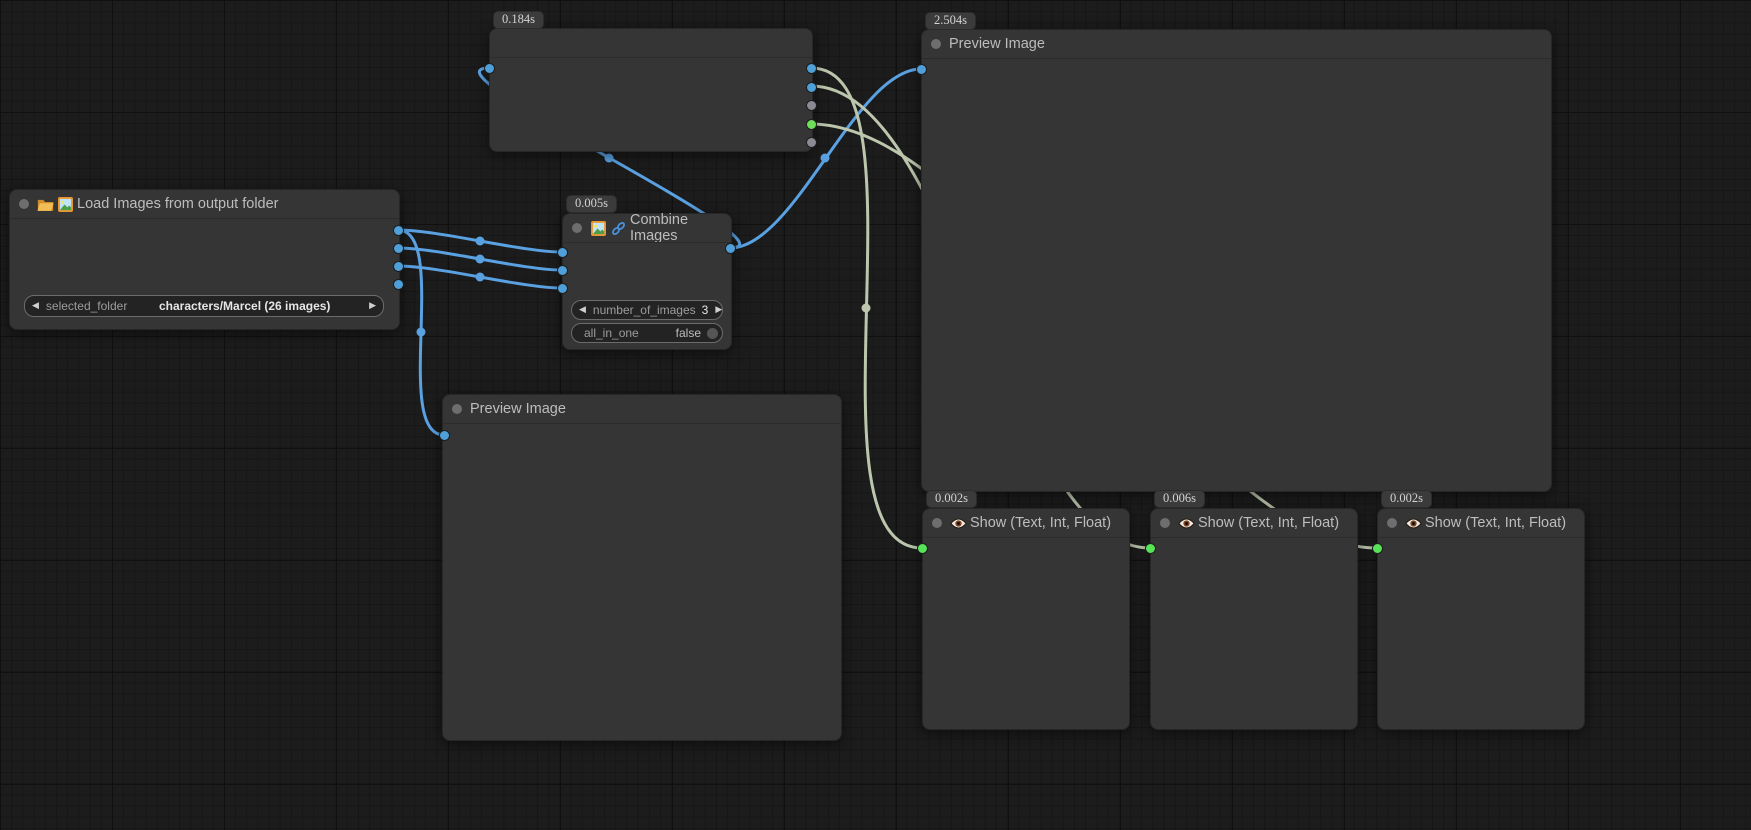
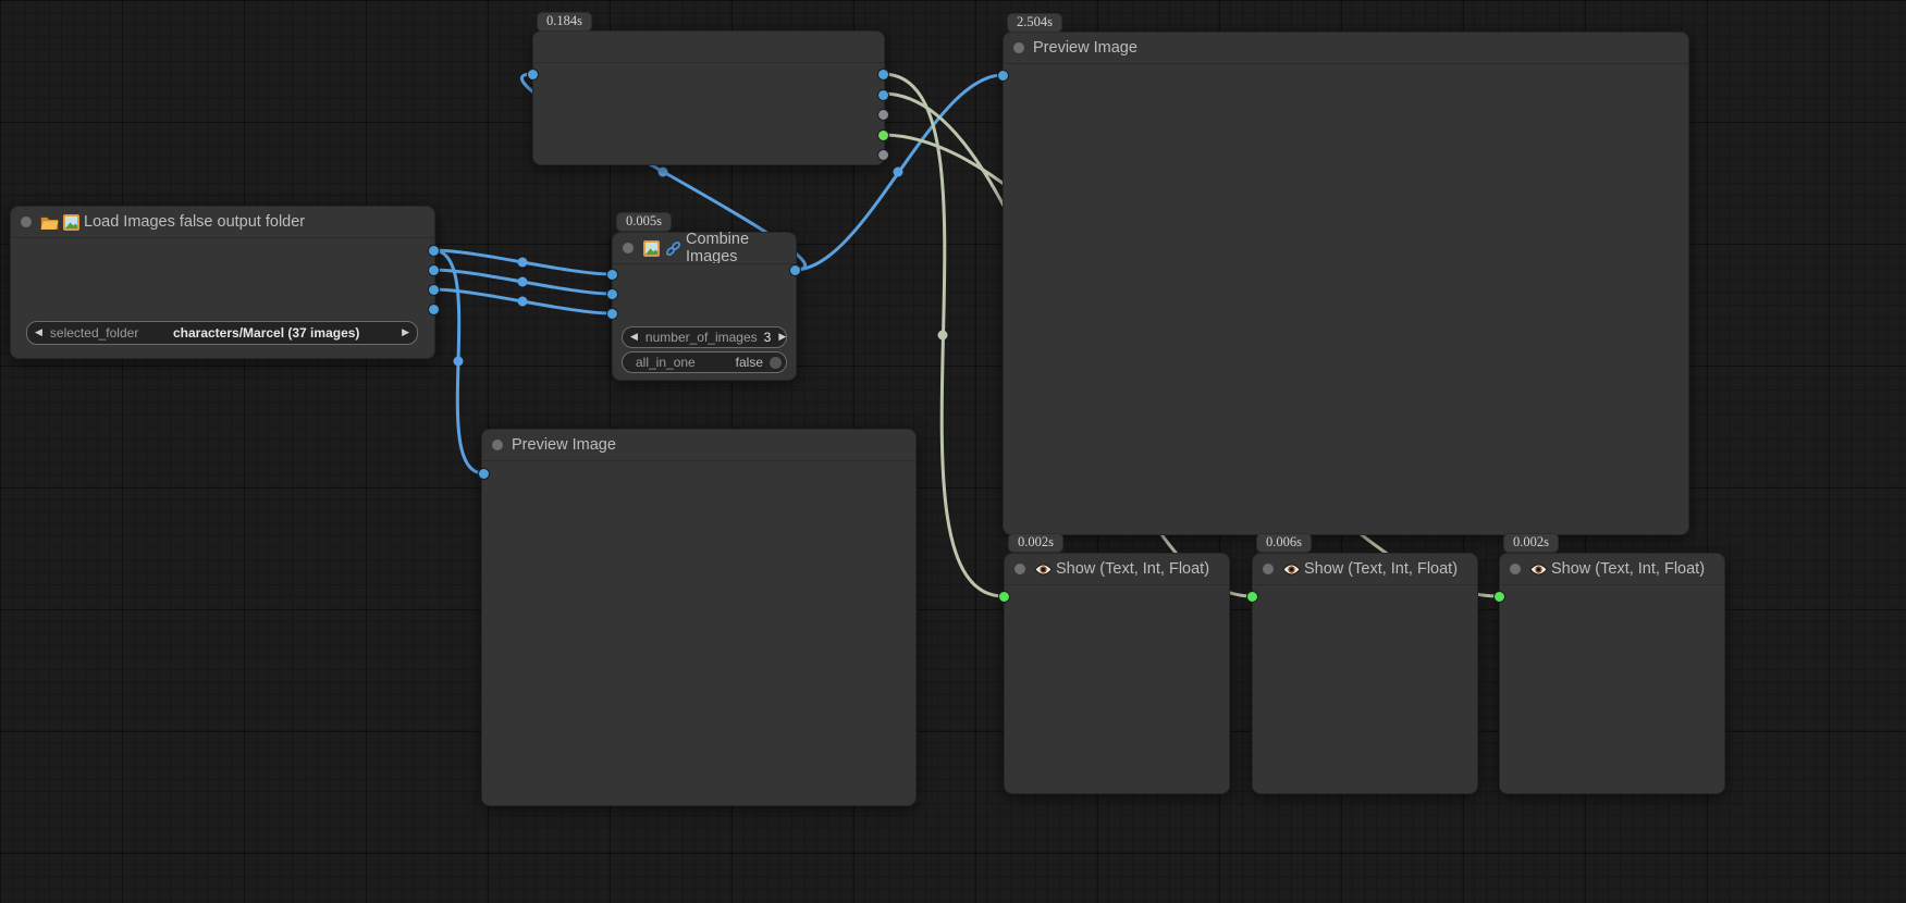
- Load Images from output folder
+ Load Images false output folder
  ◀
  selected_folder
- characters/Marcel (26 images)
+ characters/Marcel (37 images)
  ▶
  0.184s
  0.005s
  Combine Images
  ◀
  number_of_images
  3
  ▶
  all_in_one
  false
  Preview Image
  2.504s
  Preview Image
  0.002s
  0.006s
  0.002s
  Show (Text, Int, Float)
  Show (Text, Int, Float)
  Show (Text, Int, Float)
